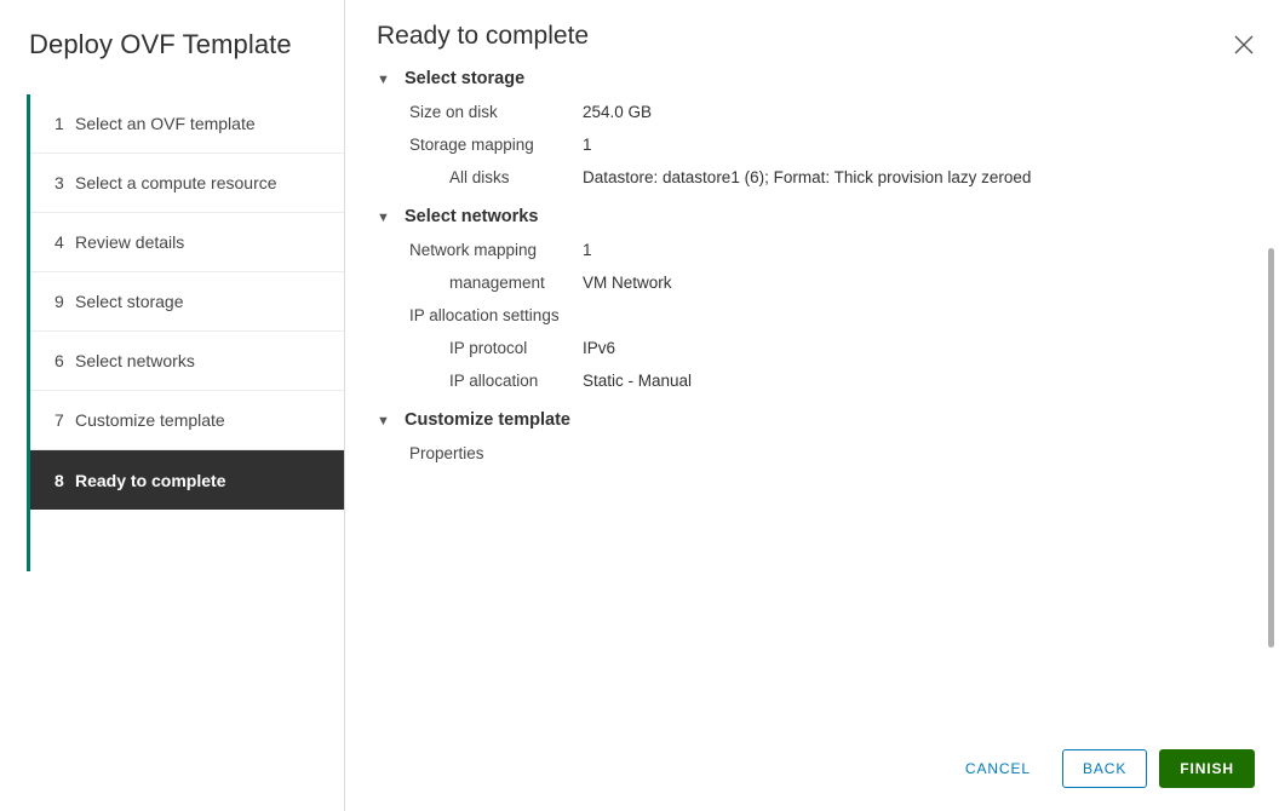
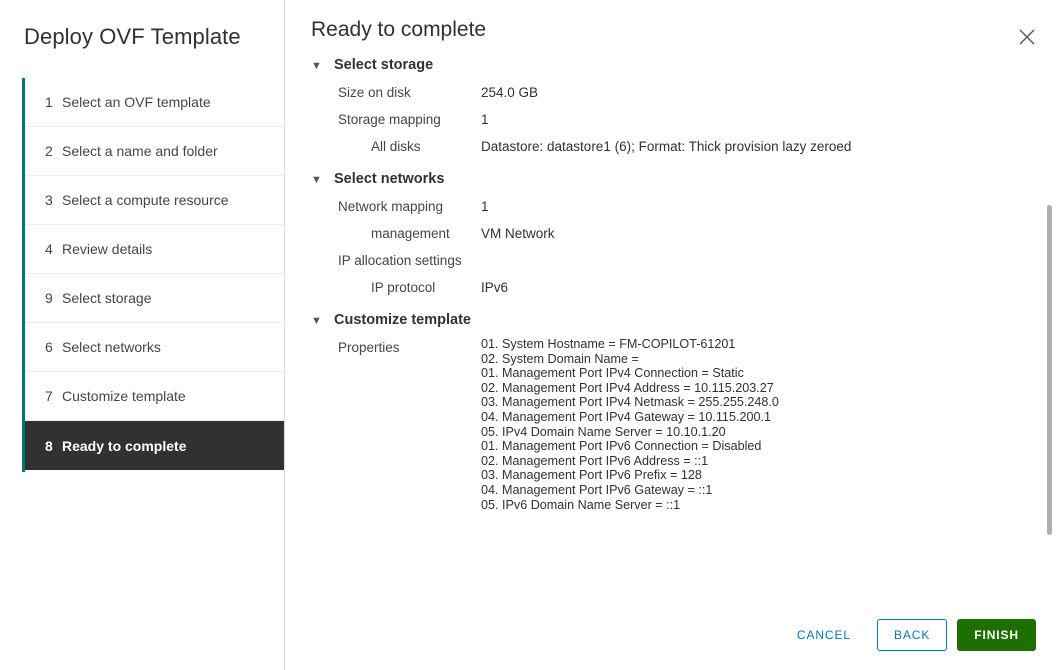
  Deploy OVF Template
  1
  Select an OVF template
+ 2
+ Select a name and folder
  3
  Select a compute resource
  4
  Review details
  9
  Select storage
  6
  Select networks
  7
  Customize template
  8
  Ready to complete
  Ready to complete
  ▼
  Select storage
  Size on disk
  254.0 GB
  Storage mapping
  1
  All disks
  Datastore: datastore1 (6); Format: Thick provision lazy zeroed
  ▼
  Select networks
  Network mapping
  1
  management
  VM Network
  IP allocation settings
  IP protocol
  IPv6
- IP allocation
- Static - Manual
  ▼
  Customize template
  Properties
+ 01. System Hostname = FM-COPILOT-61201
+ 02. System Domain Name =
+ 01. Management Port IPv4 Connection = Static
+ 02. Management Port IPv4 Address = 10.115.203.27
+ 03. Management Port IPv4 Netmask = 255.255.248.0
+ 04. Management Port IPv4 Gateway = 10.115.200.1
+ 05. IPv4 Domain Name Server = 10.10.1.20
+ 01. Management Port IPv6 Connection = Disabled
+ 02. Management Port IPv6 Address = ::1
+ 03. Management Port IPv6 Prefix = 128
+ 04. Management Port IPv6 Gateway = ::1
+ 05. IPv6 Domain Name Server = ::1
  CANCEL
  BACK
  FINISH
